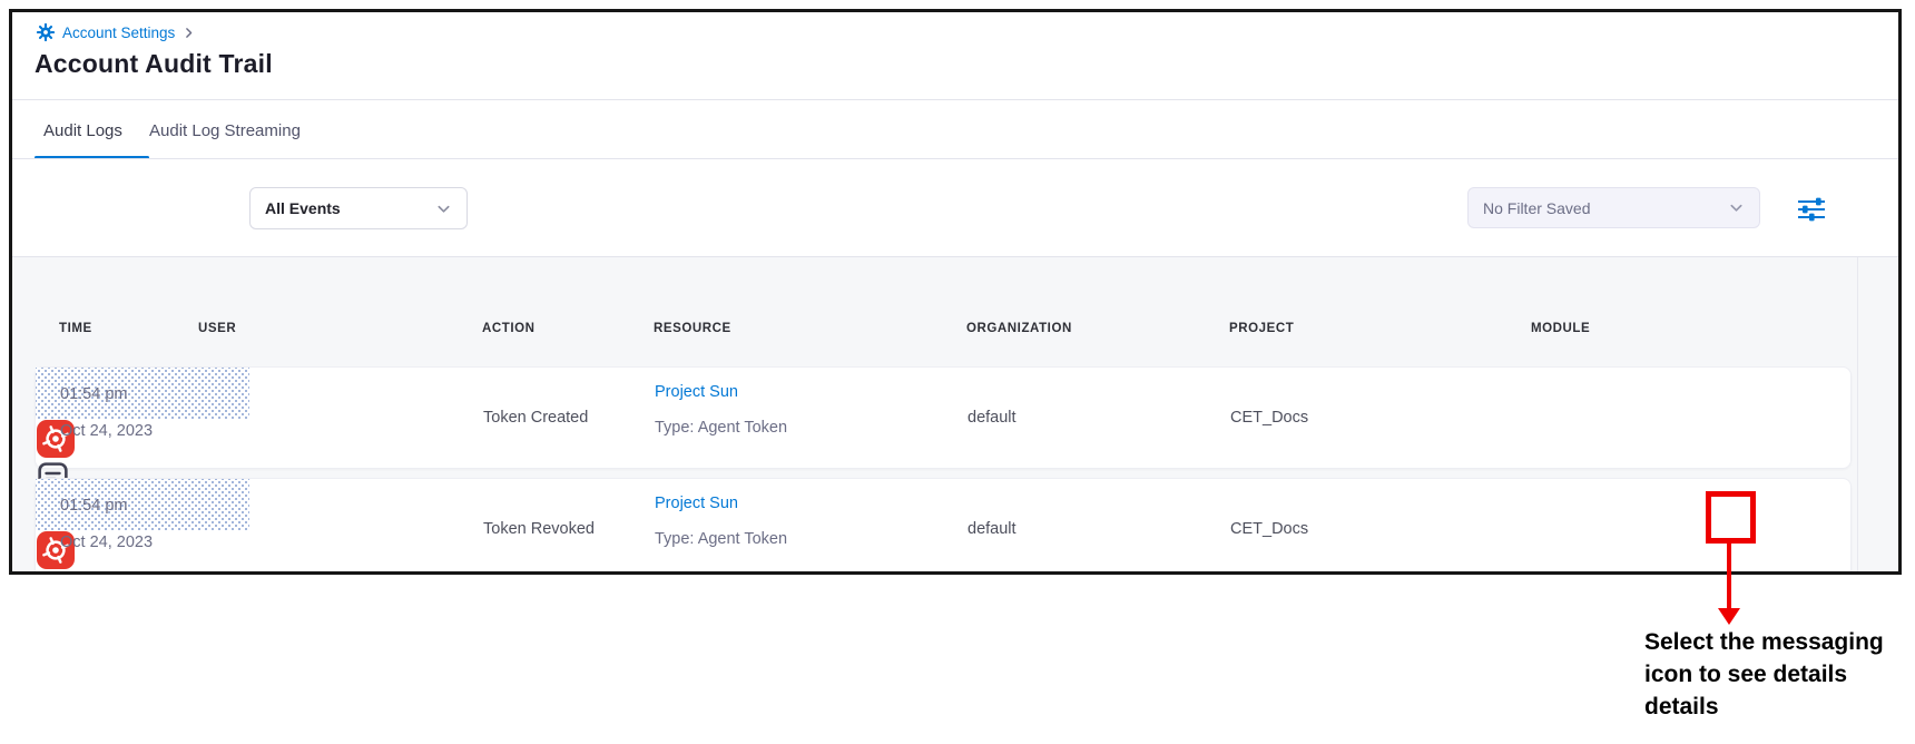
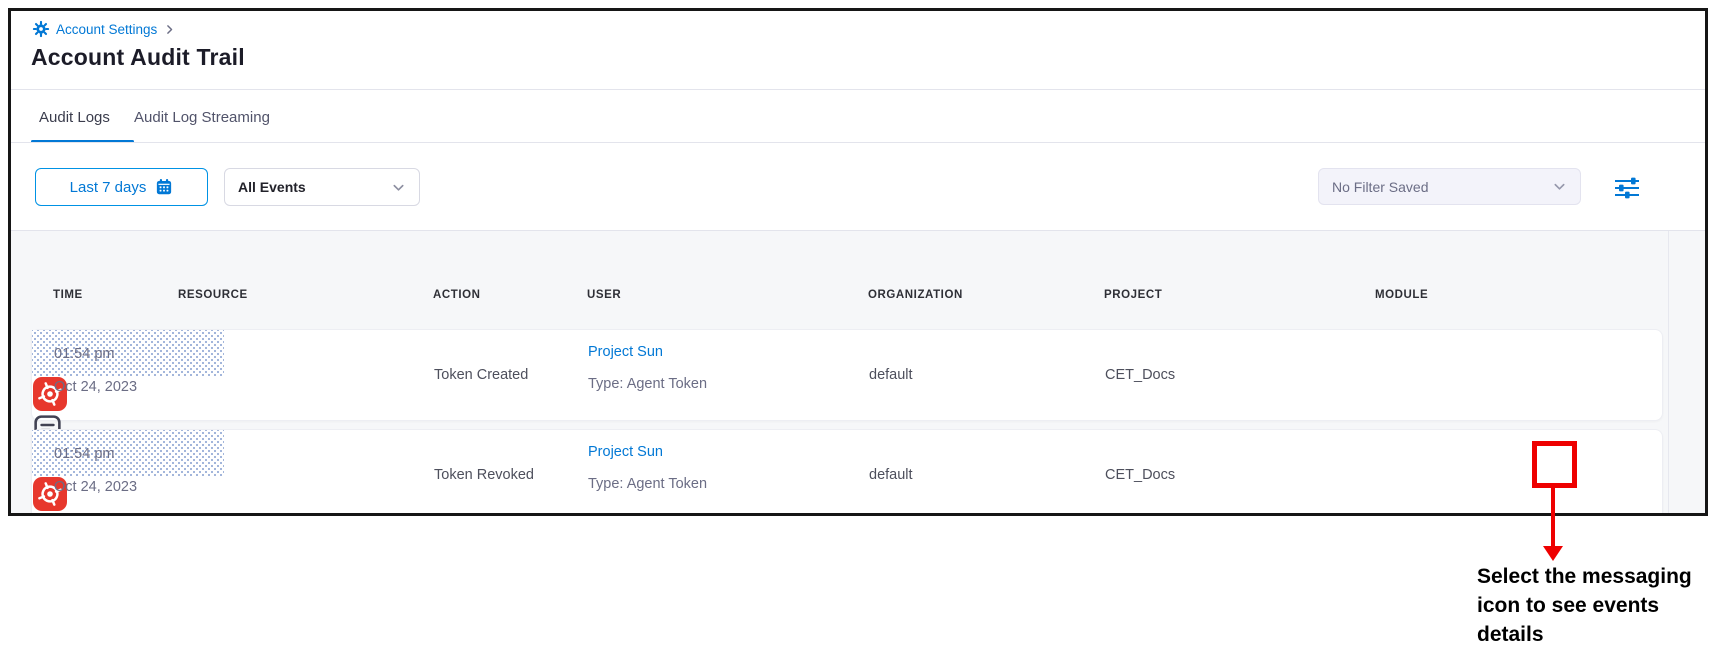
  Account Settings
  Account Audit Trail
  Audit Logs
  Audit Log Streaming
+ Last 7 days
  All Events
  No Filter Saved
  TIME
- USER
+ RESOURCE
  ACTION
- RESOURCE
+ USER
  ORGANIZATION
  PROJECT
  MODULE
  01:54 pm
  Oct 24, 2023
  Token Created
  Project Sun
  Type: Agent Token
  default
  CET_Docs
  01:54 pm
  Oct 24, 2023
  Token Revoked
  Project Sun
  Type: Agent Token
  default
  CET_Docs
- Select the messaging icon to see details details
+ Select the messaging icon to see events details
